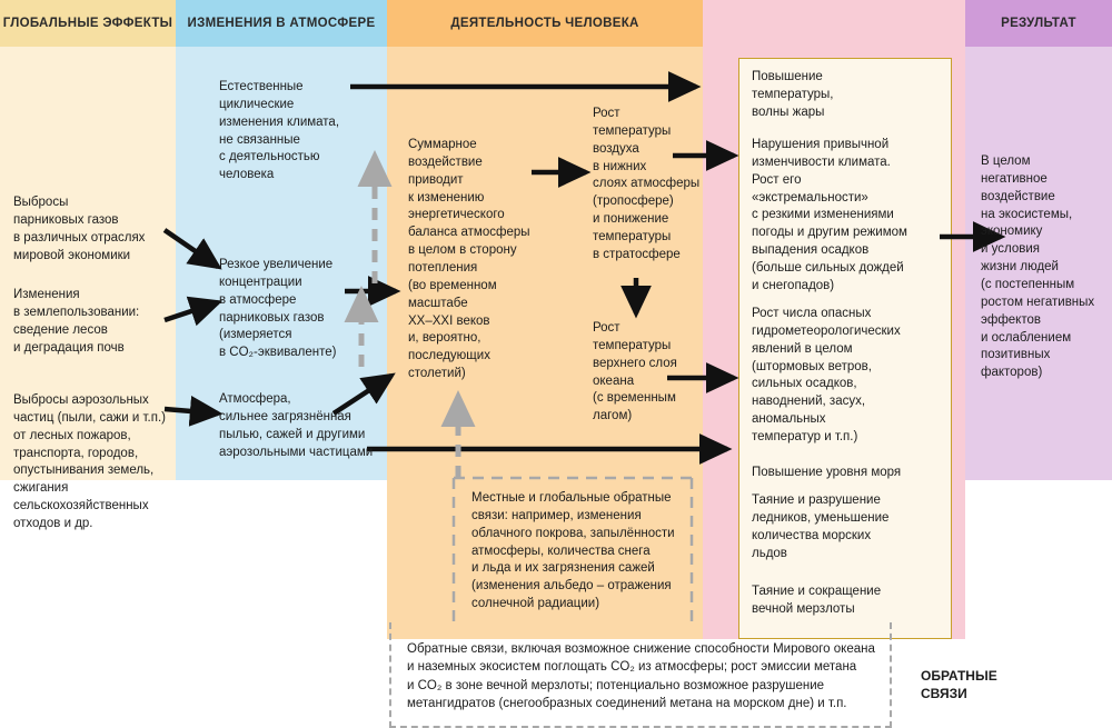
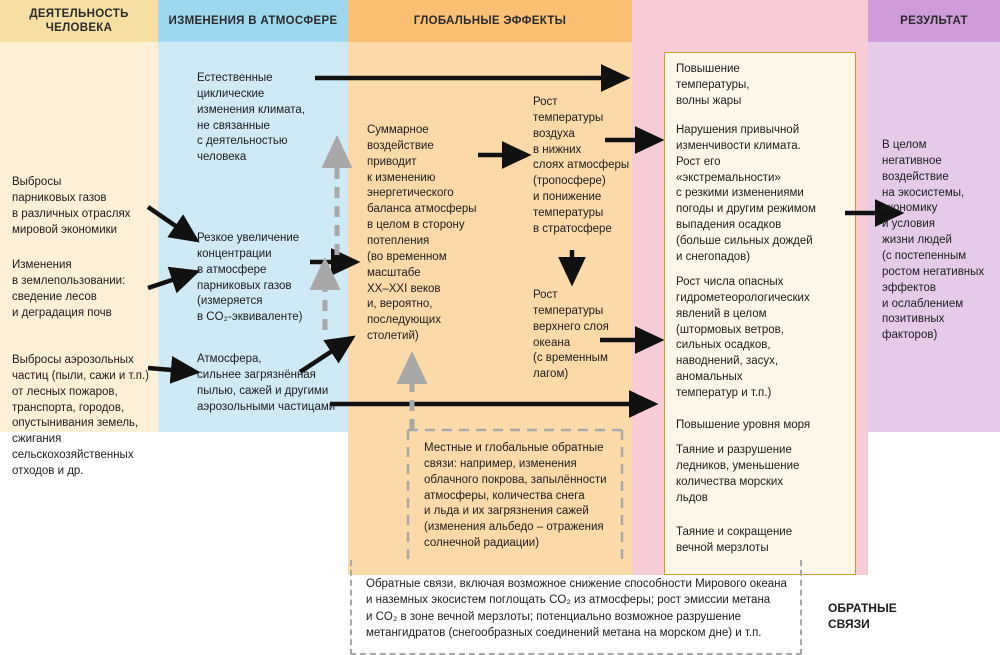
- ГЛОБАЛЬНЫЕ ЭФФЕКТЫ
+ ДЕЯТЕЛЬНОСТЬ ЧЕЛОВЕКА
  ИЗМЕНЕНИЯ В АТМОСФЕРЕ
- ДЕЯТЕЛЬНОСТЬ ЧЕЛОВЕКА
+ ГЛОБАЛЬНЫЕ ЭФФЕКТЫ
  РЕЗУЛЬТАТ
  Выбросы
  парниковых газов
  в различных отраслях
  мировой экономики
  Изменения
  в землепользовании:
  сведение лесов
  и деградация почв
  Выбросы аэрозольных
  частиц (пыли, сажи и т.п.)
  от лесных пожаров,
  транспорта, городов,
  опустынивания земель,
  сжигания
  сельскохозяйственных
  отходов и др.
  Естественные
  циклические
  изменения климата,
  не связанные
  с деятельностью
  человека
  Резкое увеличение
  концентрации
  в атмосфере
  парниковых газов
  (измеряется
  в CO₂-эквиваленте)
  Атмосфера,
  сильнее загрязнённая
  пылью, сажей и другими
  аэрозольными частицами
  Суммарное
  воздействие
  приводит
  к изменению
  энергетического
  баланса атмосферы
  в целом в сторону
  потепления
  (во временном
  масштабе
  XX–XXI веков
  и, вероятно,
  последующих
  столетий)
  Рост
  температуры
  воздуха
  в нижних
  слоях атмосферы
  (тропосфере)
  и понижение
  температуры
  в стратосфере
  Рост
  температуры
  верхнего слоя
  океана
  (с временным
  лагом)
  Местные и глобальные обратные
  связи: например, изменения
  облачного покрова, запылённости
  атмосферы, количества снега
  и льда и их загрязнения сажей
  (изменения альбедо – отражения
  солнечной радиации)
  Повышение
  температуры,
  волны жары
  Нарушения привычной
  изменчивости климата.
  Рост его
  «экстремальности»
  с резкими изменениями
  погоды и другим режимом
  выпадения осадков
  (больше сильных дождей
  и снегопадов)
  Рост числа опасных
  гидрометеорологических
  явлений в целом
  (штормовых ветров,
  сильных осадков,
  наводнений, засух,
  аномальных
  температур и т.п.)
  Повышение уровня моря
  Таяние и разрушение
  ледников, уменьшение
  количества морских
  льдов
  Таяние и сокращение
  вечной мерзлоты
  В целом
  негативное
  воздействие
  на экосистемы,
  экономику
  и условия
  жизни людей
  (с постепенным
  ростом негативных
  эффектов
  и ослаблением
  позитивных
  факторов)
  Обратные связи, включая возможное снижение способности Мирового океана
  и наземных экосистем поглощать CO₂ из атмосферы; рост эмиссии метана
  и CO₂ в зоне вечной мерзлоты; потенциально возможное разрушение
  метангидратов (снегообразных соединений метана на морском дне) и т.п.
  ОБРАТНЫЕ
  СВЯЗИ
